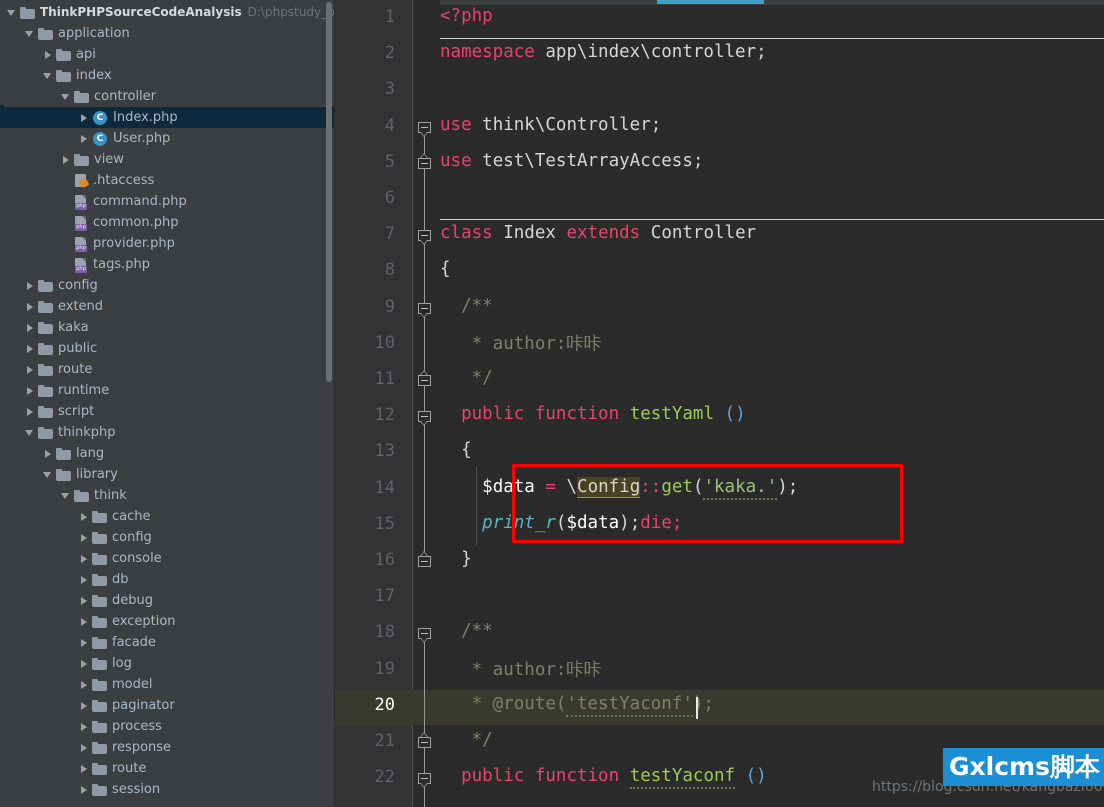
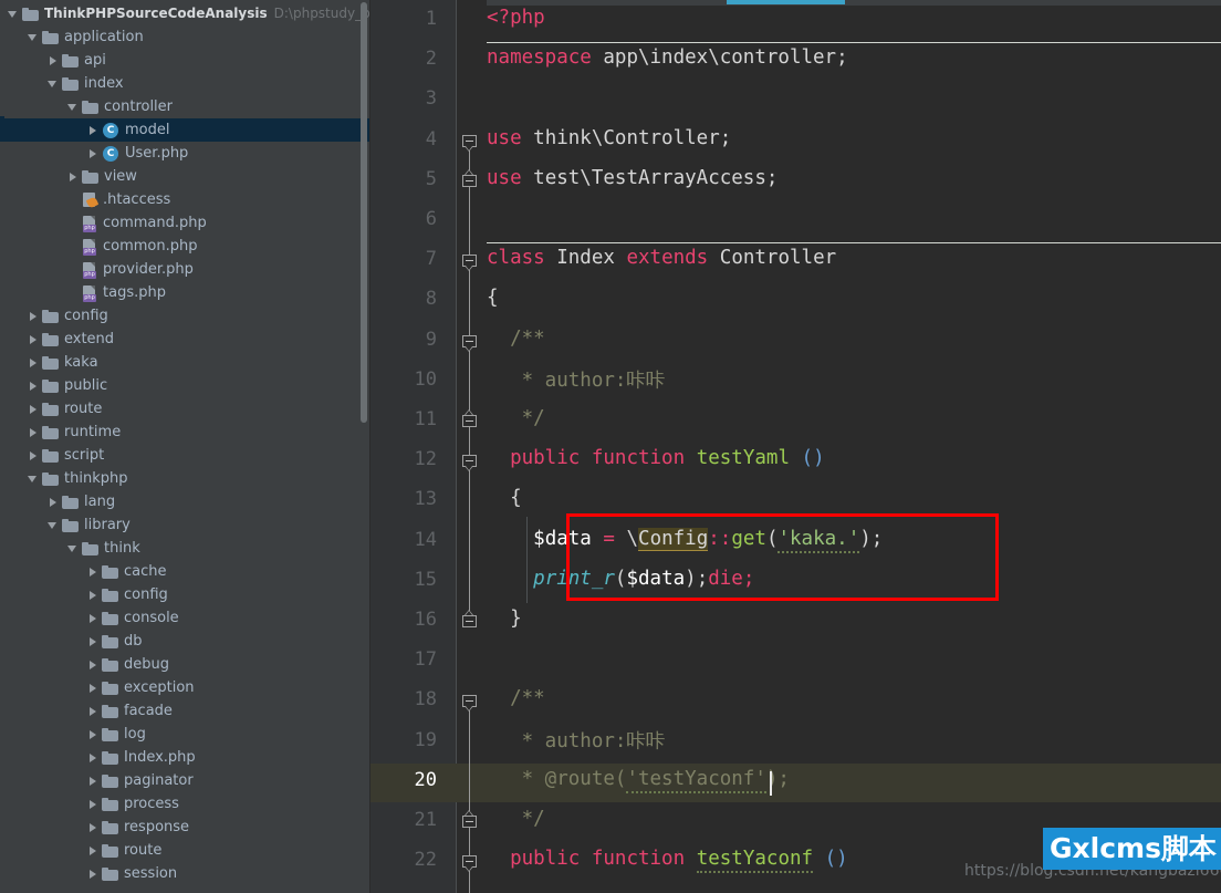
  ThinkPHPSourceCodeAnalysis
  D:\phpstudy_
  application
  api
  index
  controller
  C
- Index.php
+ model
  C
  User.php
  view
  .htaccess
  command.php
  common.php
  provider.php
  tags.php
  config
  extend
  kaka
  public
  route
  runtime
  script
  thinkphp
  lang
  library
  think
  cache
  config
  console
  db
  debug
  exception
  facade
  log
- model
+ Index.php
  paginator
  process
  response
  route
  session
  1
  2
  3
  4
  5
  6
  7
  8
  9
  10
  11
  12
  13
  14
  15
  16
  17
  18
  19
  20
  21
  22
  <?php
  namespace app\index\controller;
  use think\Controller;
  use test\TestArrayAccess;
  class Index extends Controller
  {
  /**
  * author:咔咔
  */
  public function testYaml ()
  {
  $data = \Config::get('kaka.');
  print_r($data);die;
  }
  /**
  * author:咔咔
  * @route('testYaconf');
  */
  public function testYaconf ()
  https://blog.csdn.net/kangbazi66
  Gxlcms脚本
